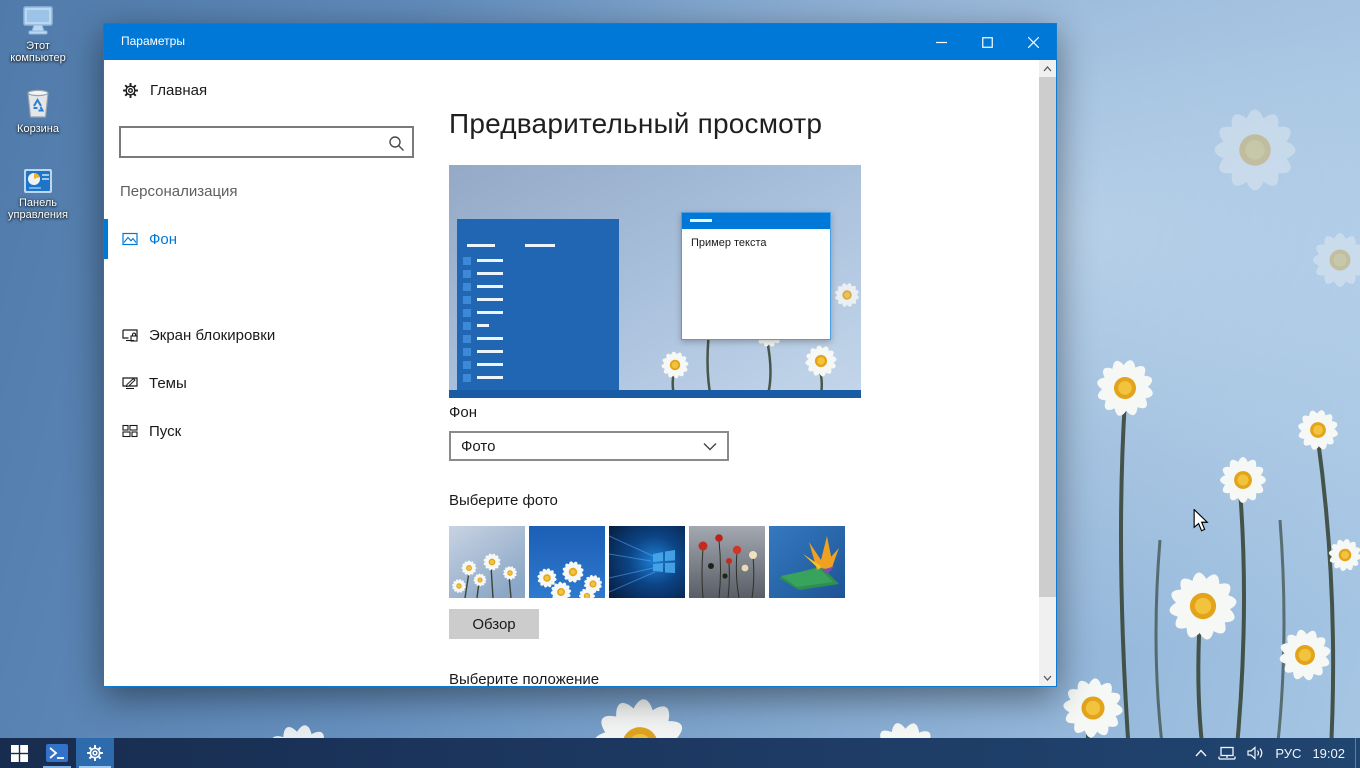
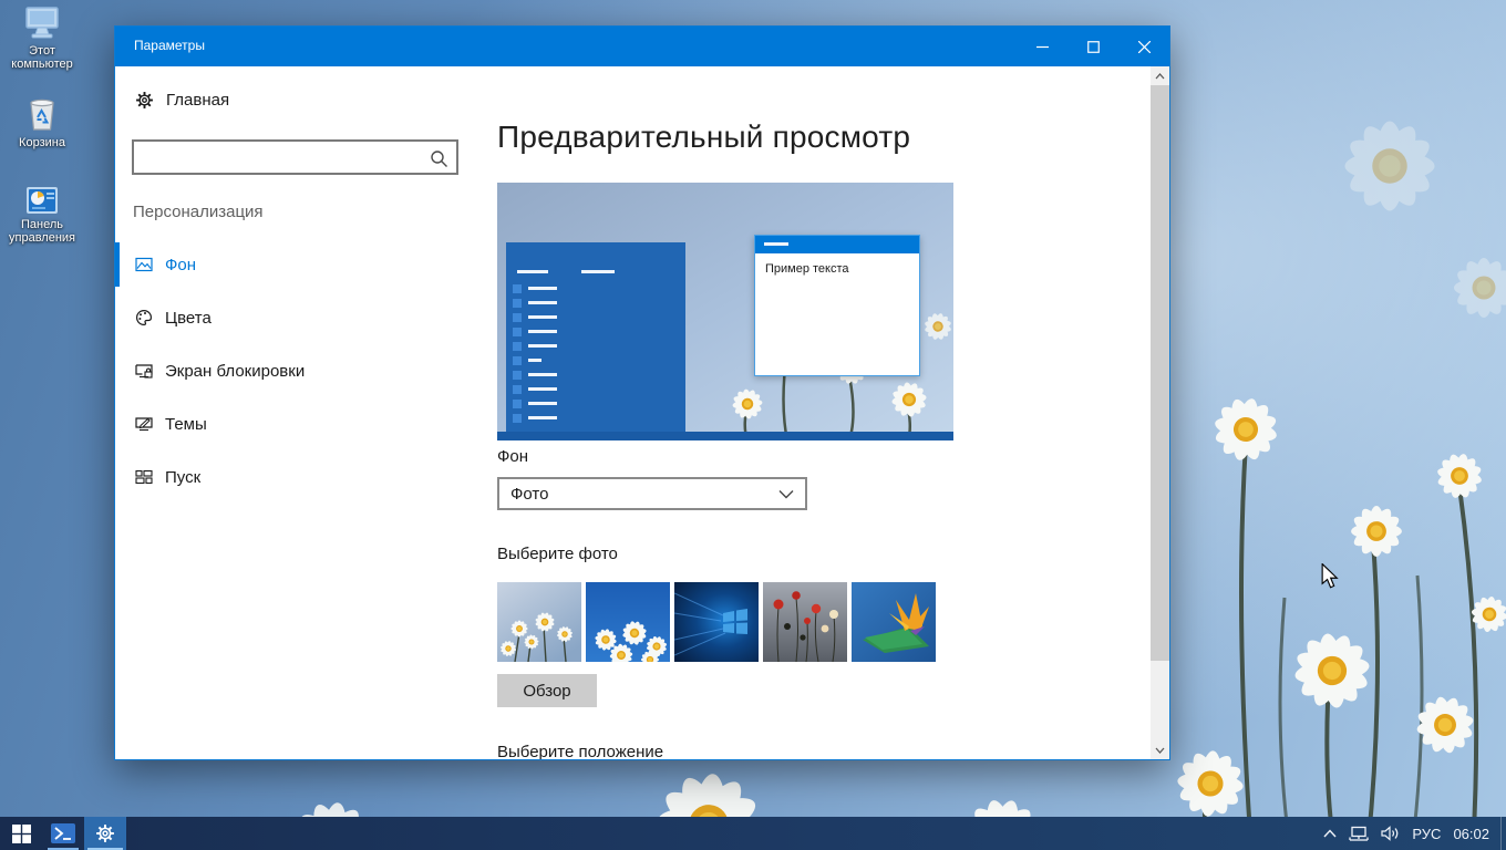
  Этот компьютер
  Корзина
  Панель управления
  Параметры
  Главная
  Персонализация
  Фон
+ Цвета
  Экран блокировки
  Темы
  Пуск
  Предварительный просмотр
  Пример текста
  Фон
  Фото
  Выберите фото
  Обзор
  Выберите положение
  РУС
- 19:02
+ 06:02
